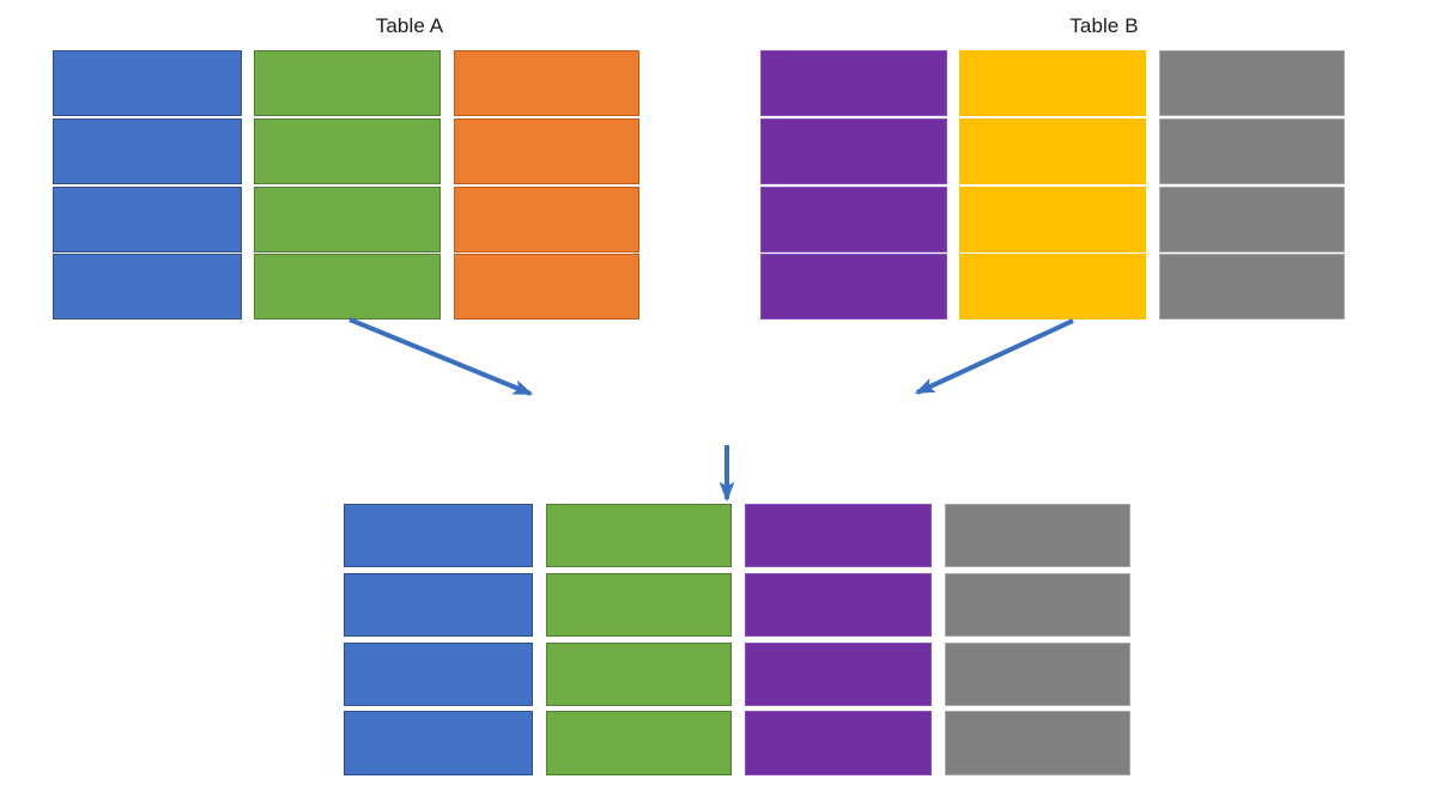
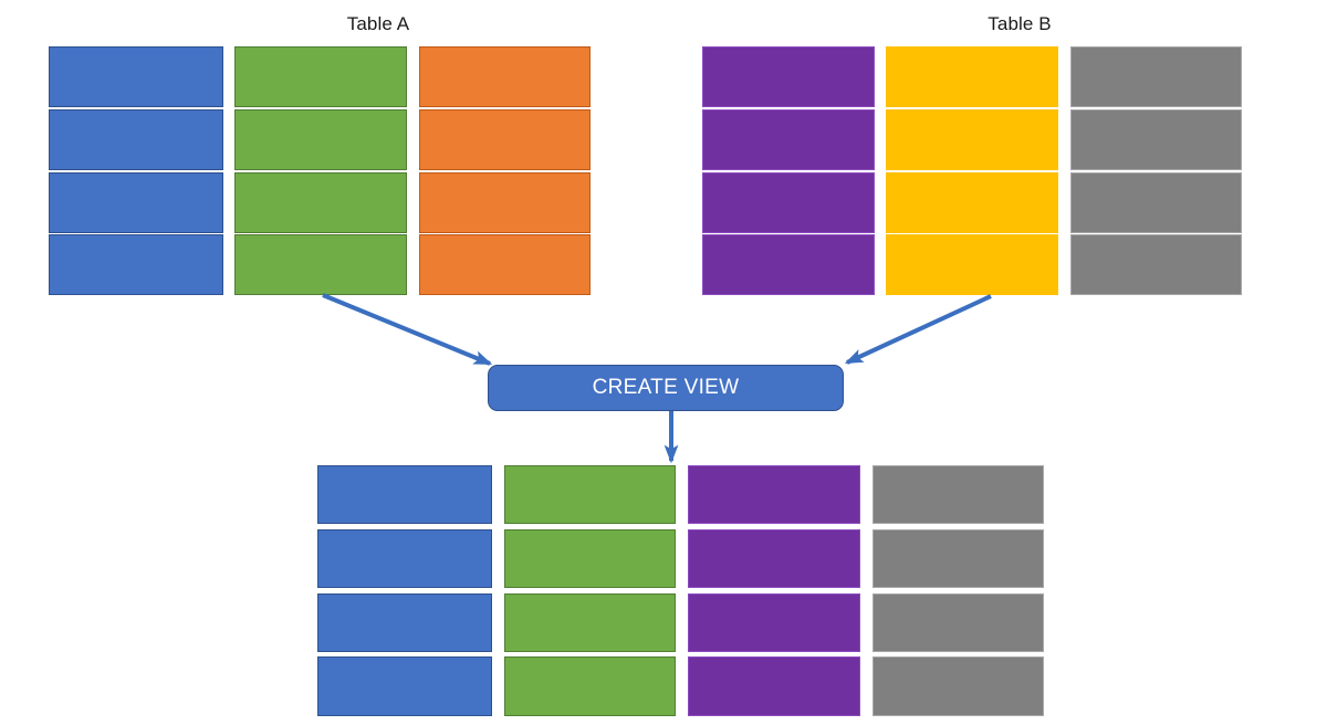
  Table A
  Table B
+ CREATE VIEW
